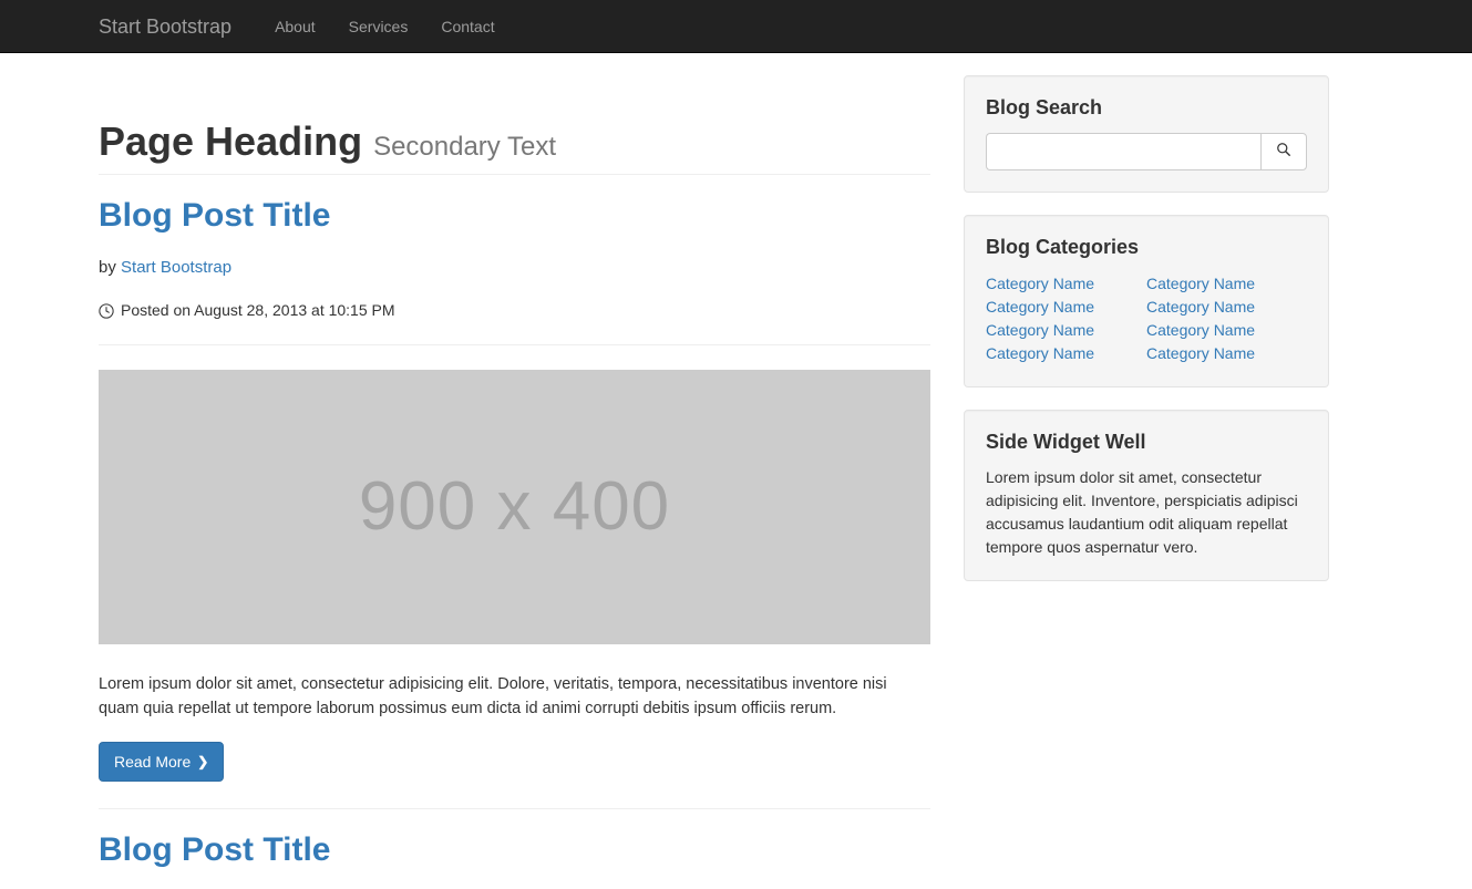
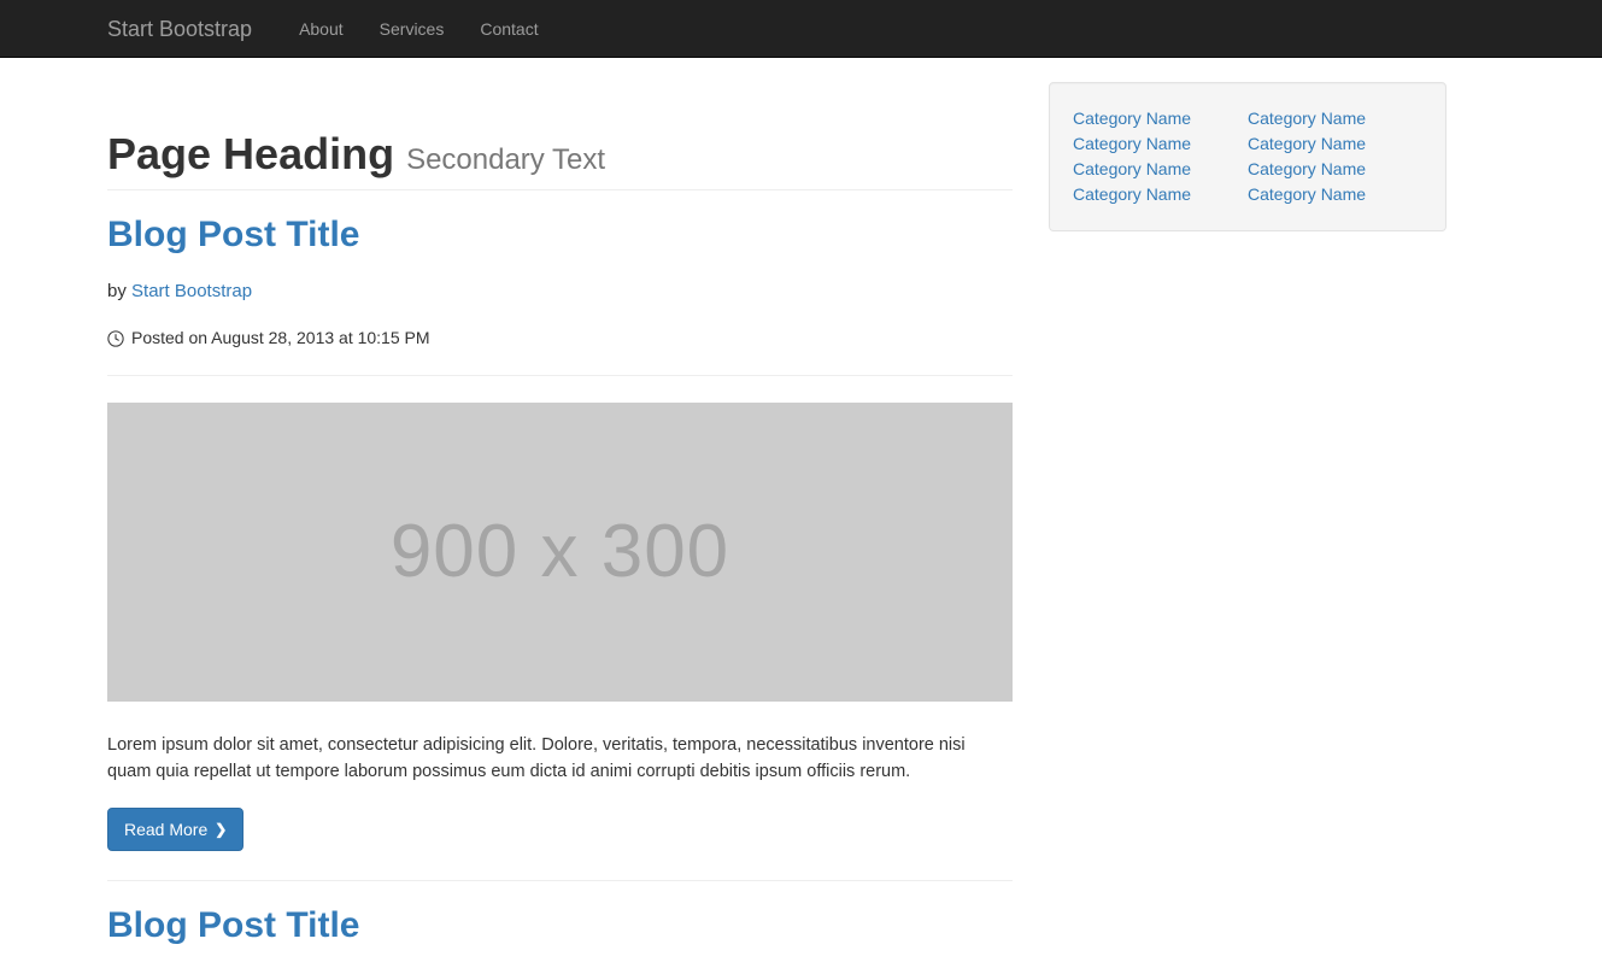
  Start Bootstrap
  About
  Services
  Contact
  Page Heading Secondary Text
  Blog Post Title
  by Start Bootstrap
  Posted on August 28, 2013 at 10:15 PM
- 900 x 400
+ 900 x 300
  Lorem ipsum dolor sit amet, consectetur adipisicing elit. Dolore, veritatis, tempora, necessitatibus inventore nisi quam quia repellat ut tempore laborum possimus eum dicta id animi corrupti debitis ipsum officiis rerum.
  Read More
  ❯
  Blog Post Title
- Blog Search
- Blog Categories
  Category Name
  Category Name
  Category Name
  Category Name
  Category Name
  Category Name
  Category Name
  Category Name
- Side Widget Well
- Lorem ipsum dolor sit amet, consectetur adipisicing elit. Inventore, perspiciatis adipisci accusamus laudantium odit aliquam repellat tempore quos aspernatur vero.
